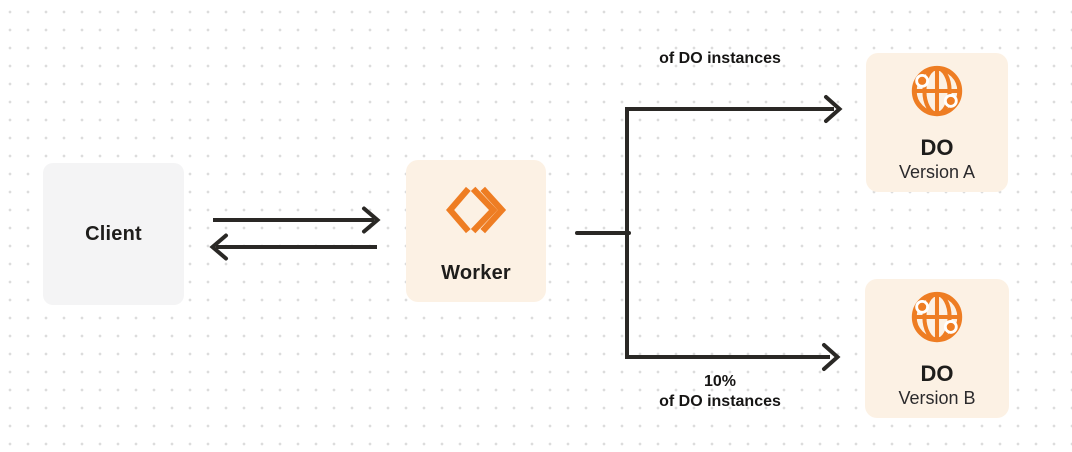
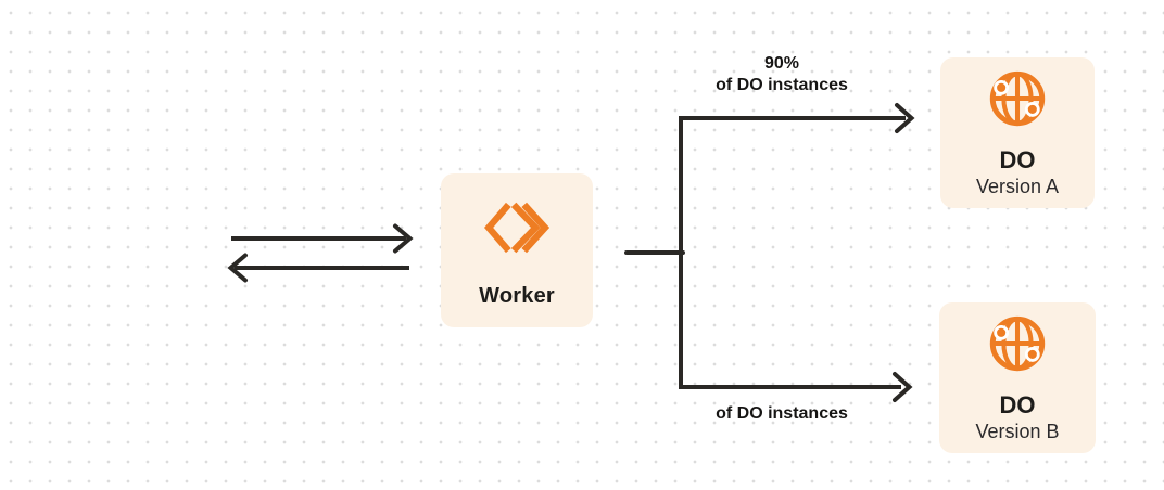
- Client
  Worker
  DO
  Version A
  DO
  Version B
+ 90%
  of DO instances
- 10%
  of DO instances
